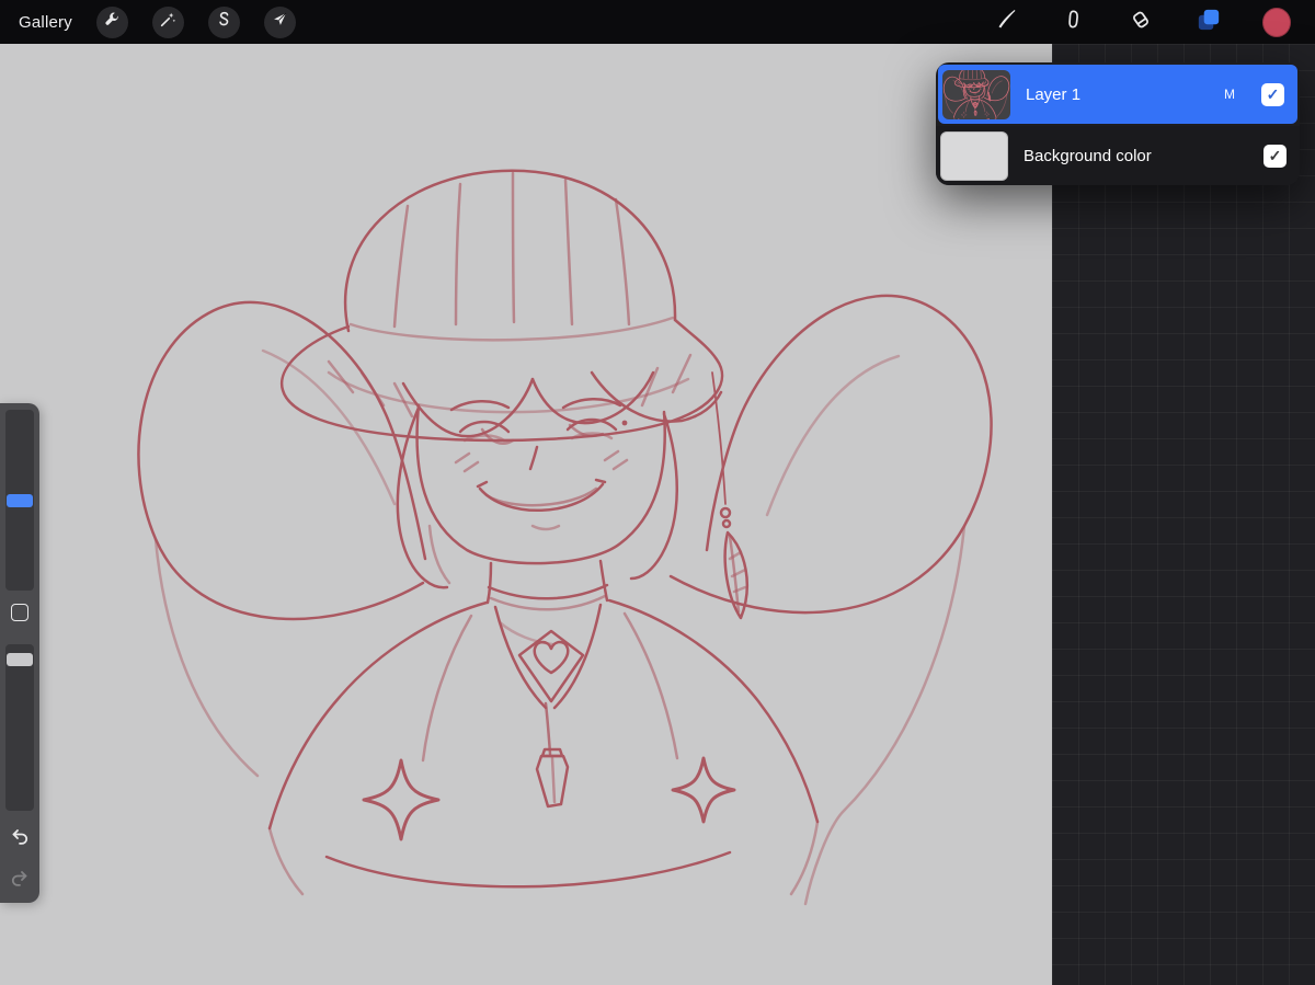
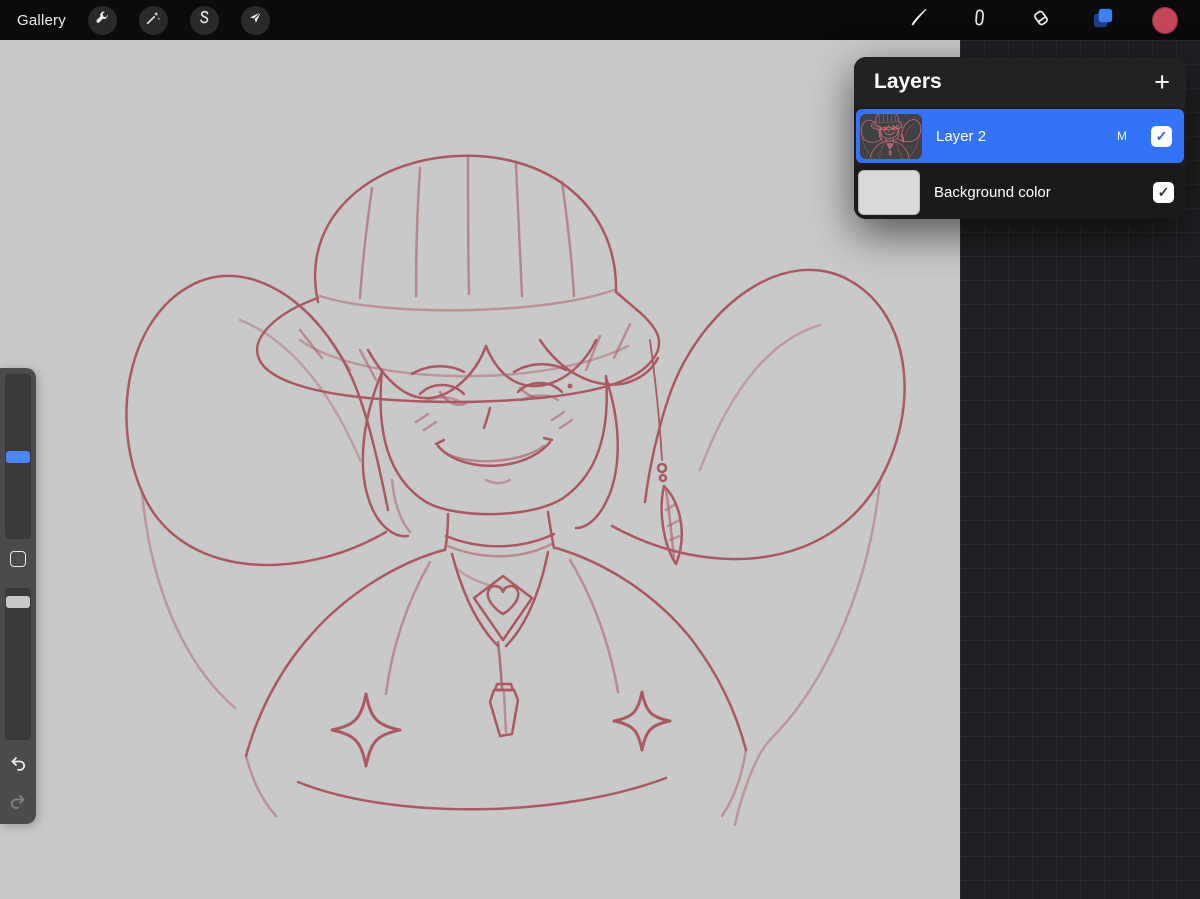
  Gallery
+ Layers
+ +
- Layer 1
+ Layer 2
  M
  ✓
  Background color
  ✓
